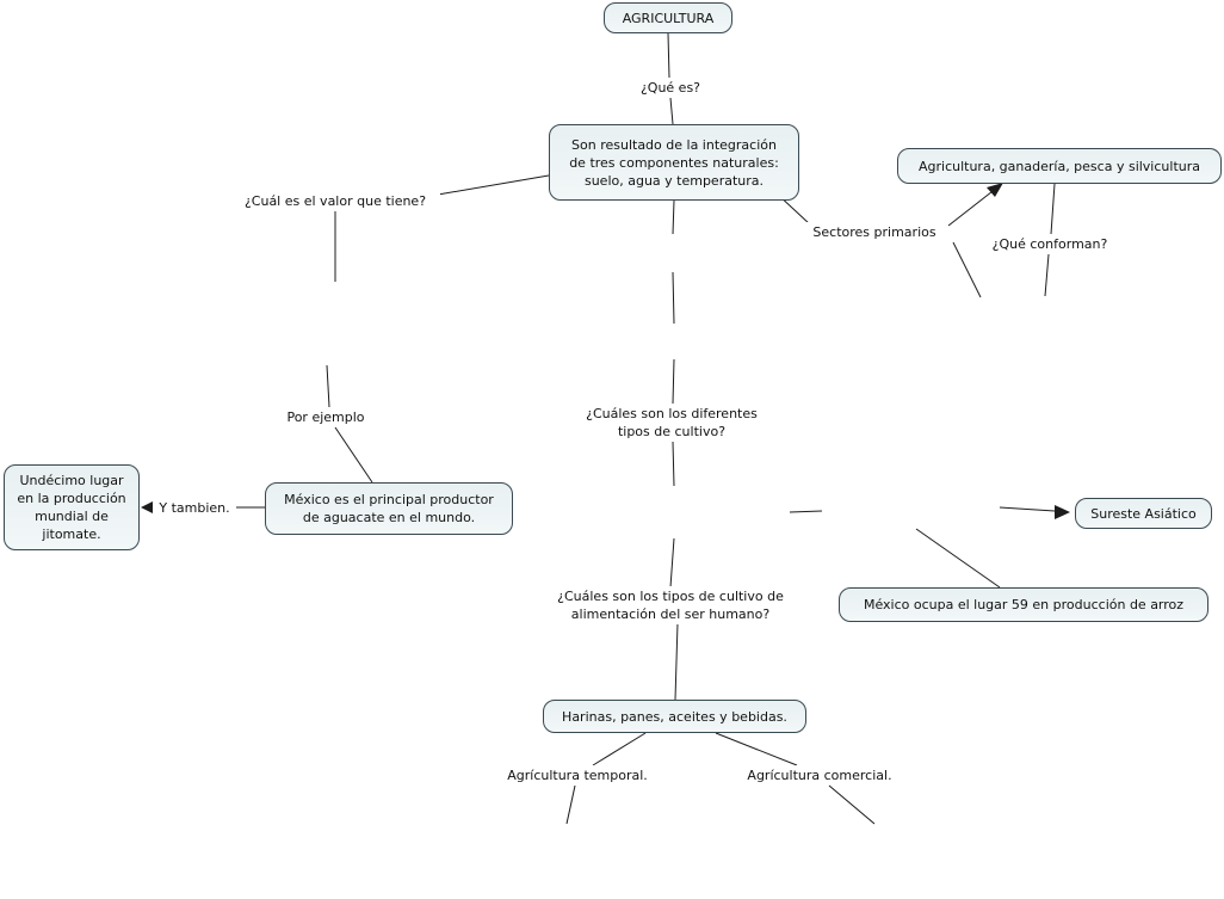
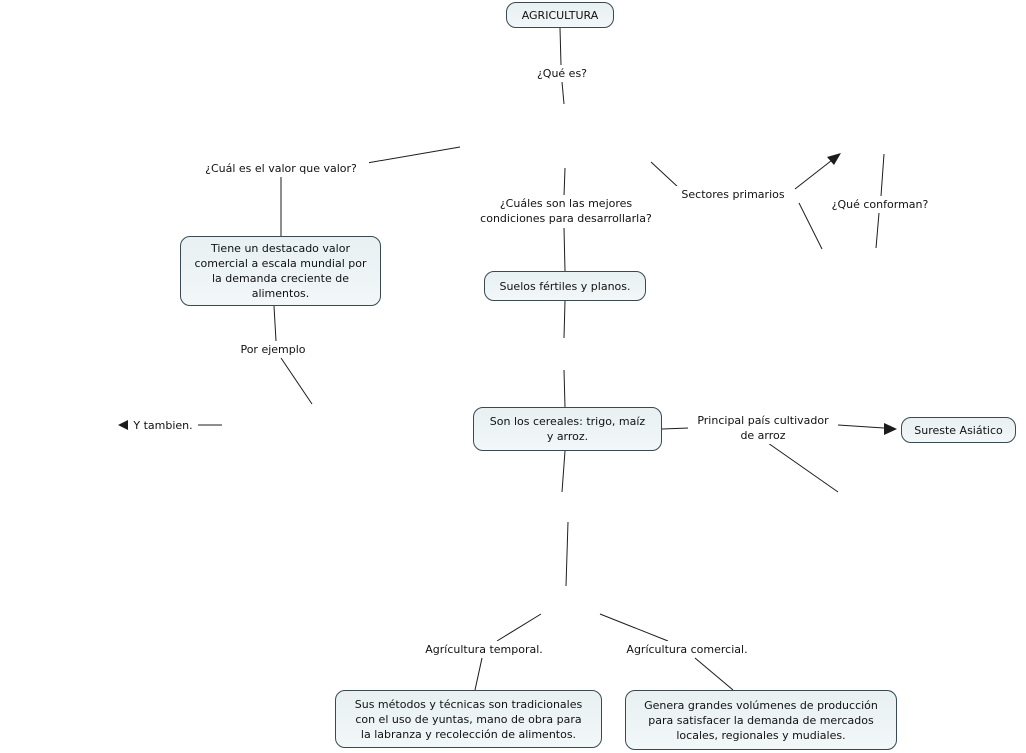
  AGRICULTURA
  ¿Qué es?
- Son resultado de la integración
- de tres componentes naturales:
- suelo, agua y temperatura.
- Agricultura, ganadería, pesca y silvicultura
- ¿Cuál es el valor que tiene?
+ ¿Cuál es el valor que valor?
  Sectores primarios
  ¿Qué conforman?
+ ¿Cuáles son las mejores
+ condiciones para desarrollarla?
+ Tiene un destacado valor
+ comercial a escala mundial por
+ la demanda creciente de
+ alimentos.
+ Suelos fértiles y planos.
  Por ejemplo
- ¿Cuáles son los diferentes
- tipos de cultivo?
- Undécimo lugar
- en la producción
- mundial de
- jitomate.
- México es el principal productor
- de aguacate en el mundo.
  Y tambien.
+ Son los cereales: trigo, maíz
+ y arroz.
+ Principal país cultivador
+ de arroz
  Sureste Asiático
- México ocupa el lugar 59 en producción de arroz
- ¿Cuáles son los tipos de cultivo de
- alimentación del ser humano?
- Harinas, panes, aceites y bebidas.
  Agrícultura temporal.
  Agrícultura comercial.
+ Sus métodos y técnicas son tradicionales
+ con el uso de yuntas, mano de obra para
+ la labranza y recolección de alimentos.
+ Genera grandes volúmenes de producción
+ para satisfacer la demanda de mercados
+ locales, regionales y mudiales.
